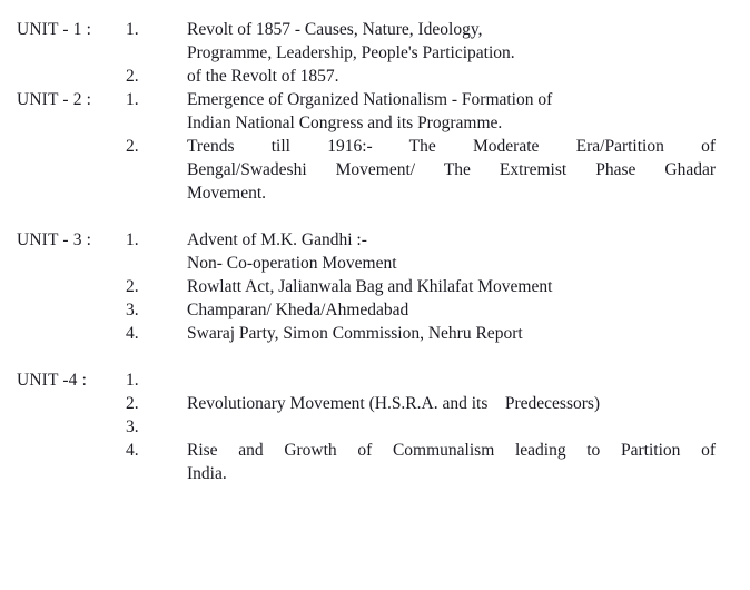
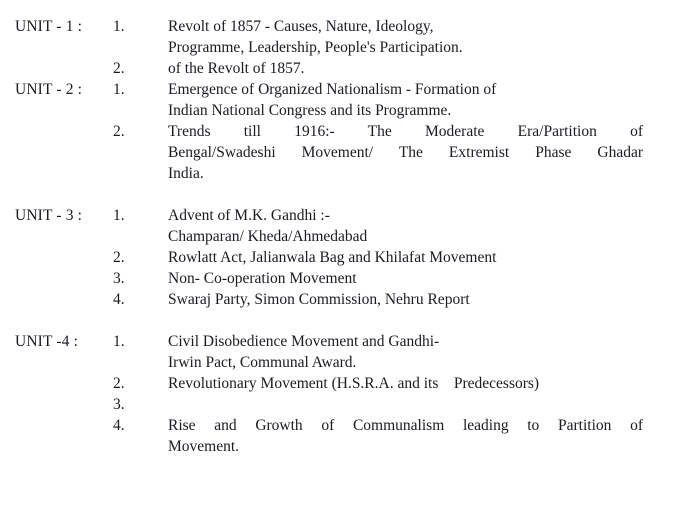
  UNIT - 1 :
  1.
  Revolt of 1857 - Causes, Nature, Ideology,
  Programme, Leadership, People's Participation.
  2.
  of the Revolt of 1857.
  UNIT - 2 :
  1.
  Emergence of Organized Nationalism - Formation of
  Indian National Congress and its Programme.
  2.
  Trends till 1916:- The Moderate Era/Partition of
  Bengal/Swadeshi Movement/ The Extremist Phase Ghadar
- Movement.
+ India.
  UNIT - 3 :
  1.
  Advent of M.K. Gandhi :-
- Non- Co-operation Movement
+ Champaran/ Kheda/Ahmedabad
  2.
  Rowlatt Act, Jalianwala Bag and Khilafat Movement
  3.
- Champaran/ Kheda/Ahmedabad
+ Non- Co-operation Movement
  4.
  Swaraj Party, Simon Commission, Nehru Report
  UNIT -4 :
  1.
+ Civil Disobedience Movement and Gandhi-
+ Irwin Pact, Communal Award.
  2.
  Revolutionary Movement (H.S.R.A. and its Predecessors)
  3.
  4.
  Rise and Growth of Communalism leading to Partition of
- India.
+ Movement.
